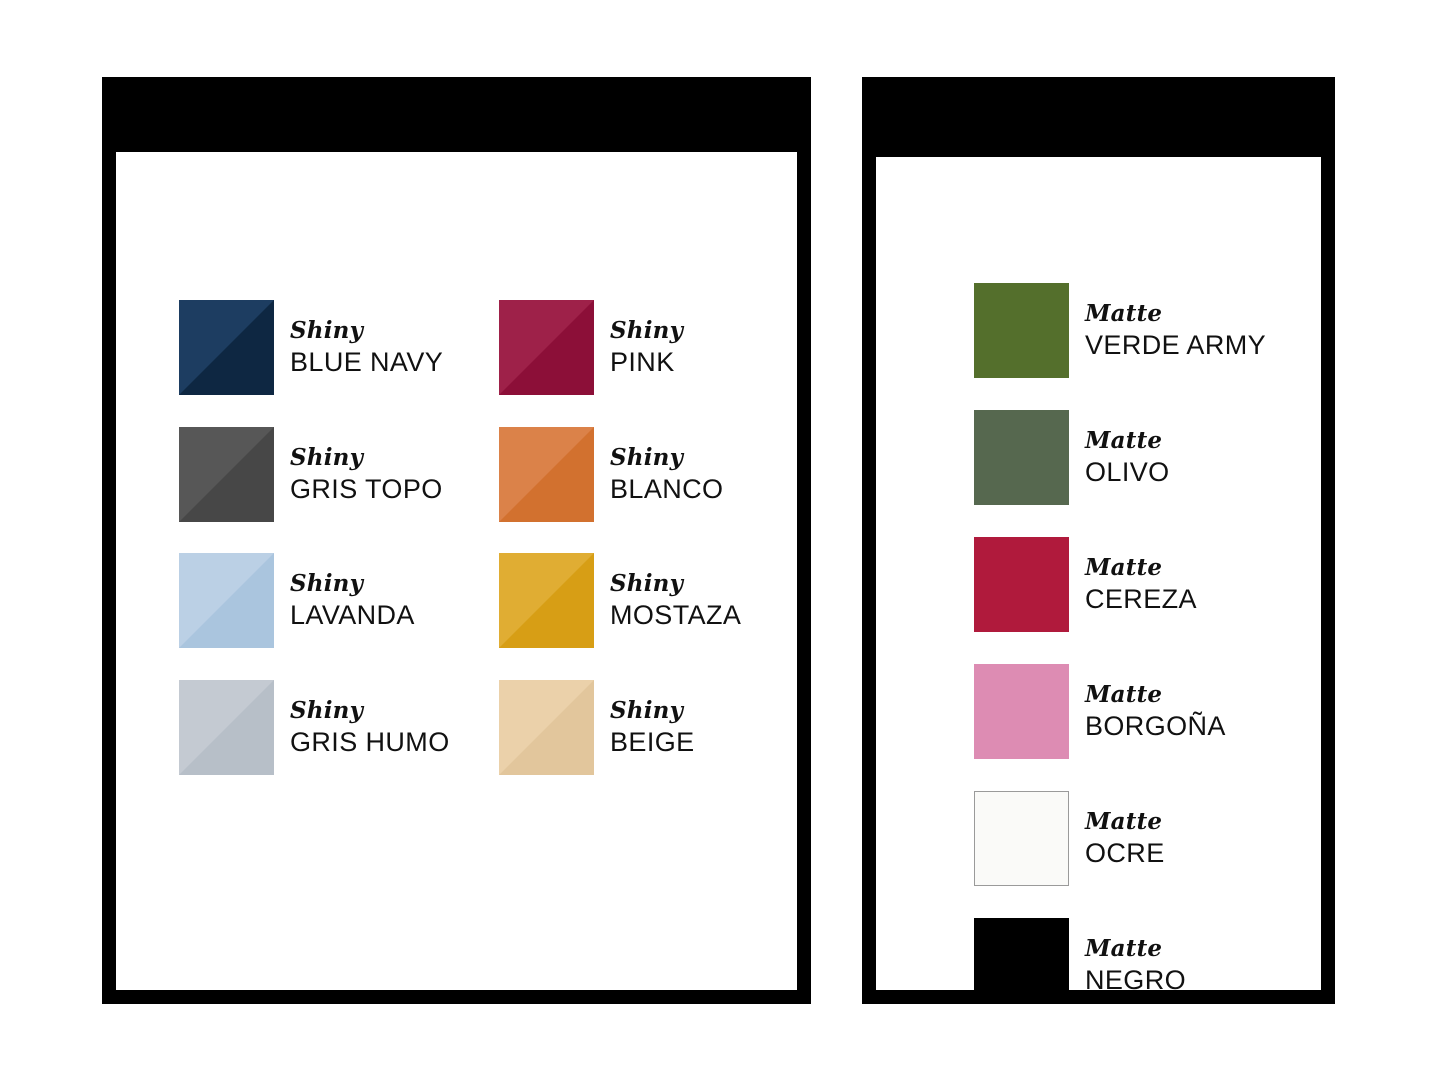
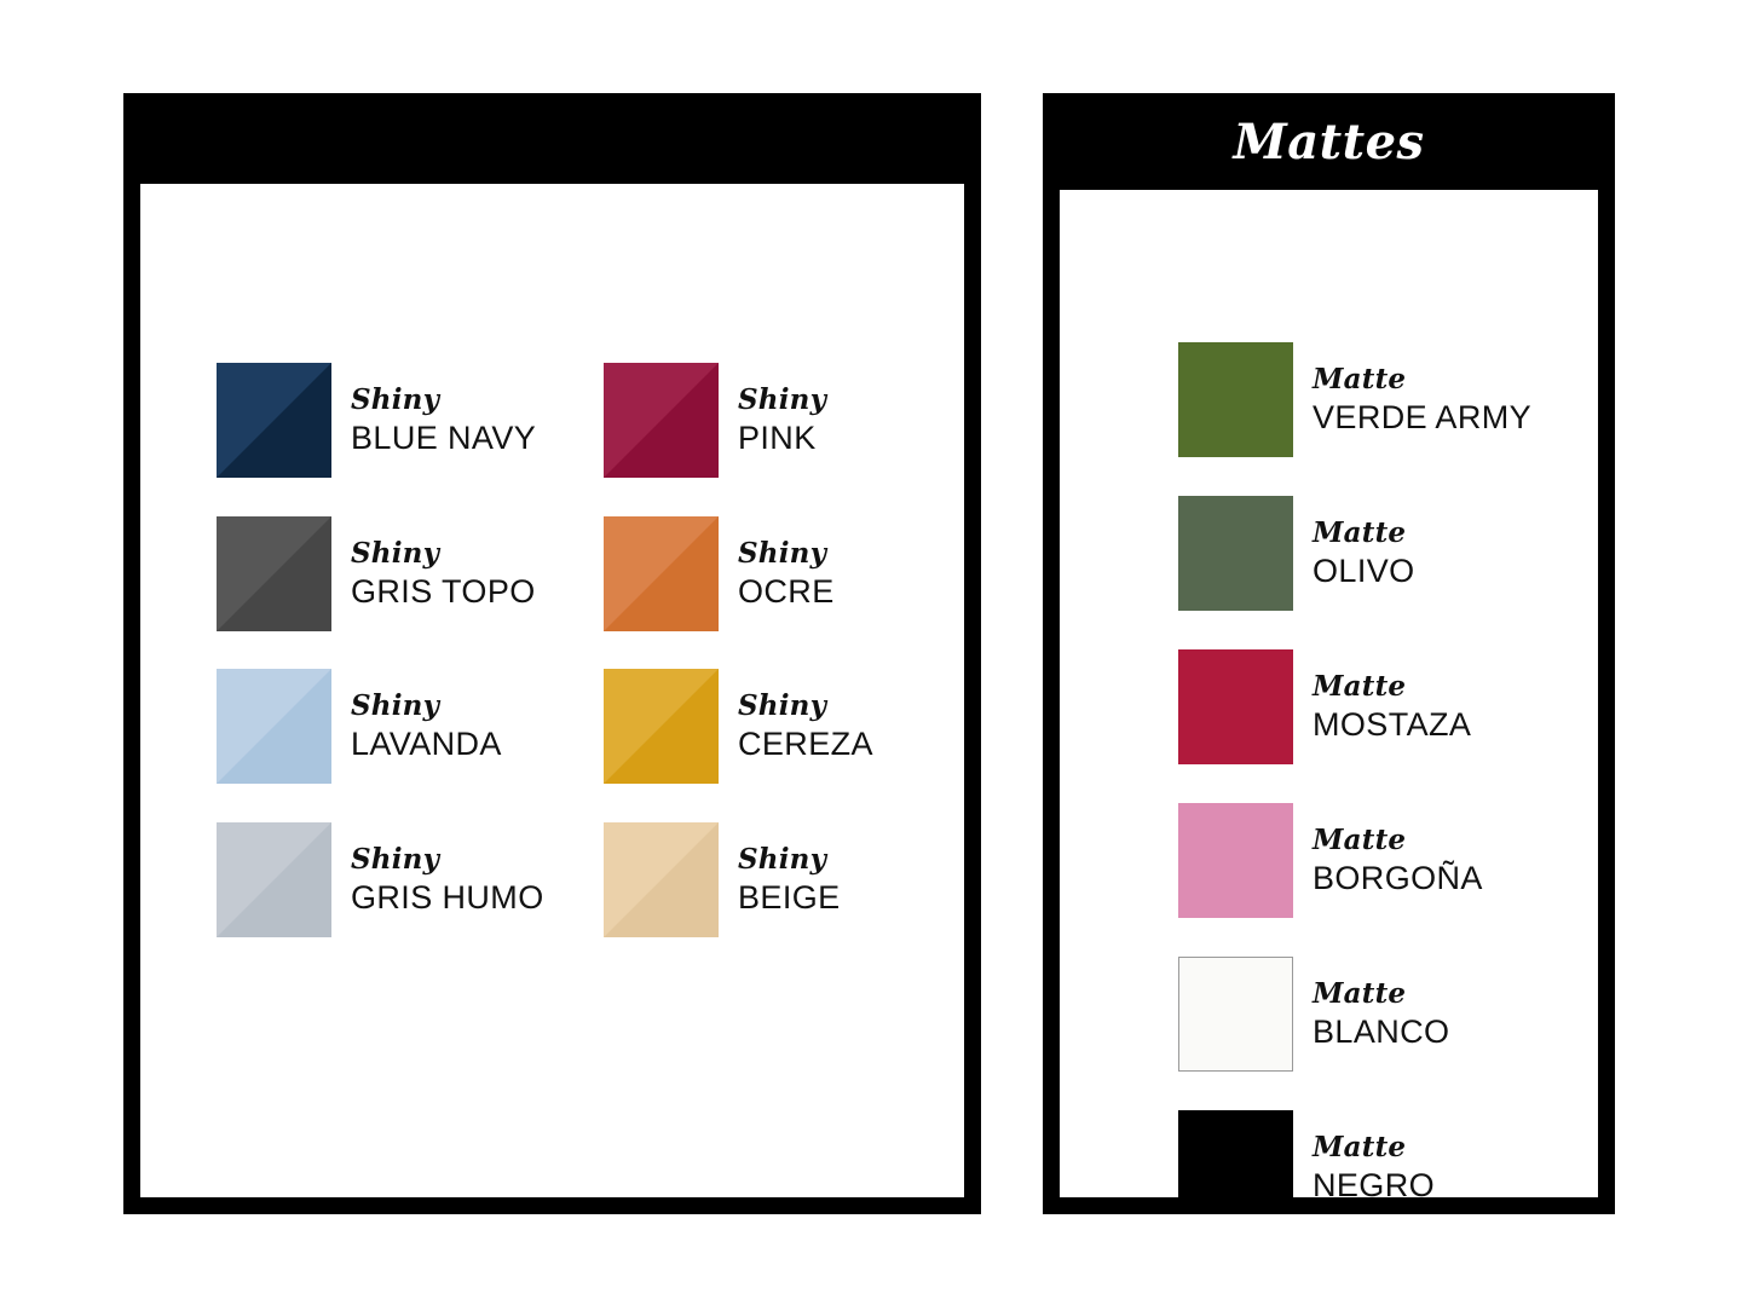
  Shiny
  BLUE NAVY
  Shiny
  PINK
  Shiny
  GRIS TOPO
  Shiny
- BLANCO
+ OCRE
  Shiny
  LAVANDA
  Shiny
- MOSTAZA
+ CEREZA
  Shiny
  GRIS HUMO
  Shiny
  BEIGE
+ Mattes
  Matte
  VERDE ARMY
  Matte
  OLIVO
  Matte
- CEREZA
+ MOSTAZA
  Matte
  BORGOÑA
  Matte
- OCRE
+ BLANCO
  Matte
  NEGRO
